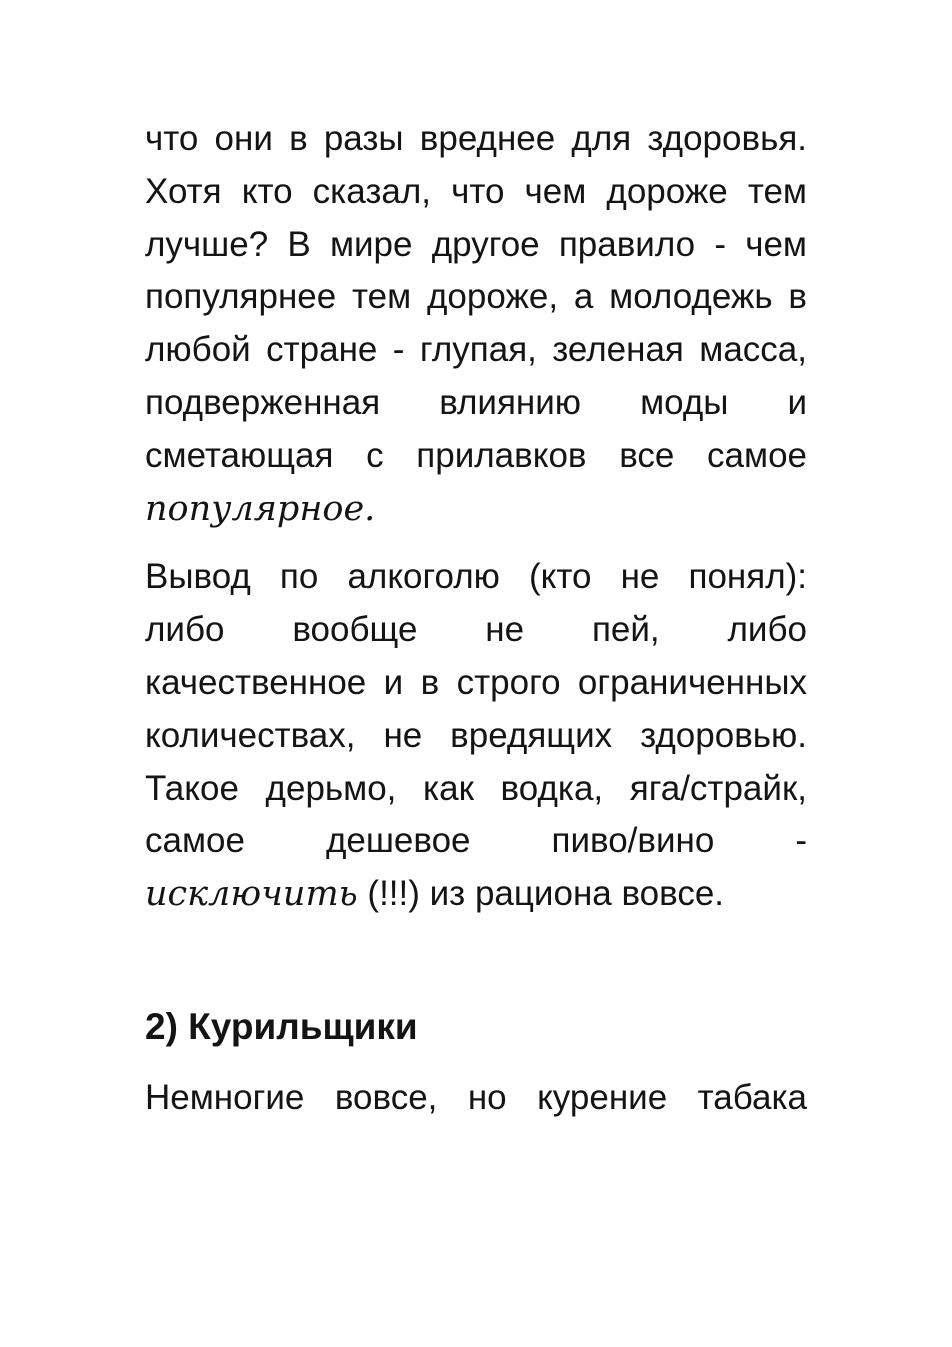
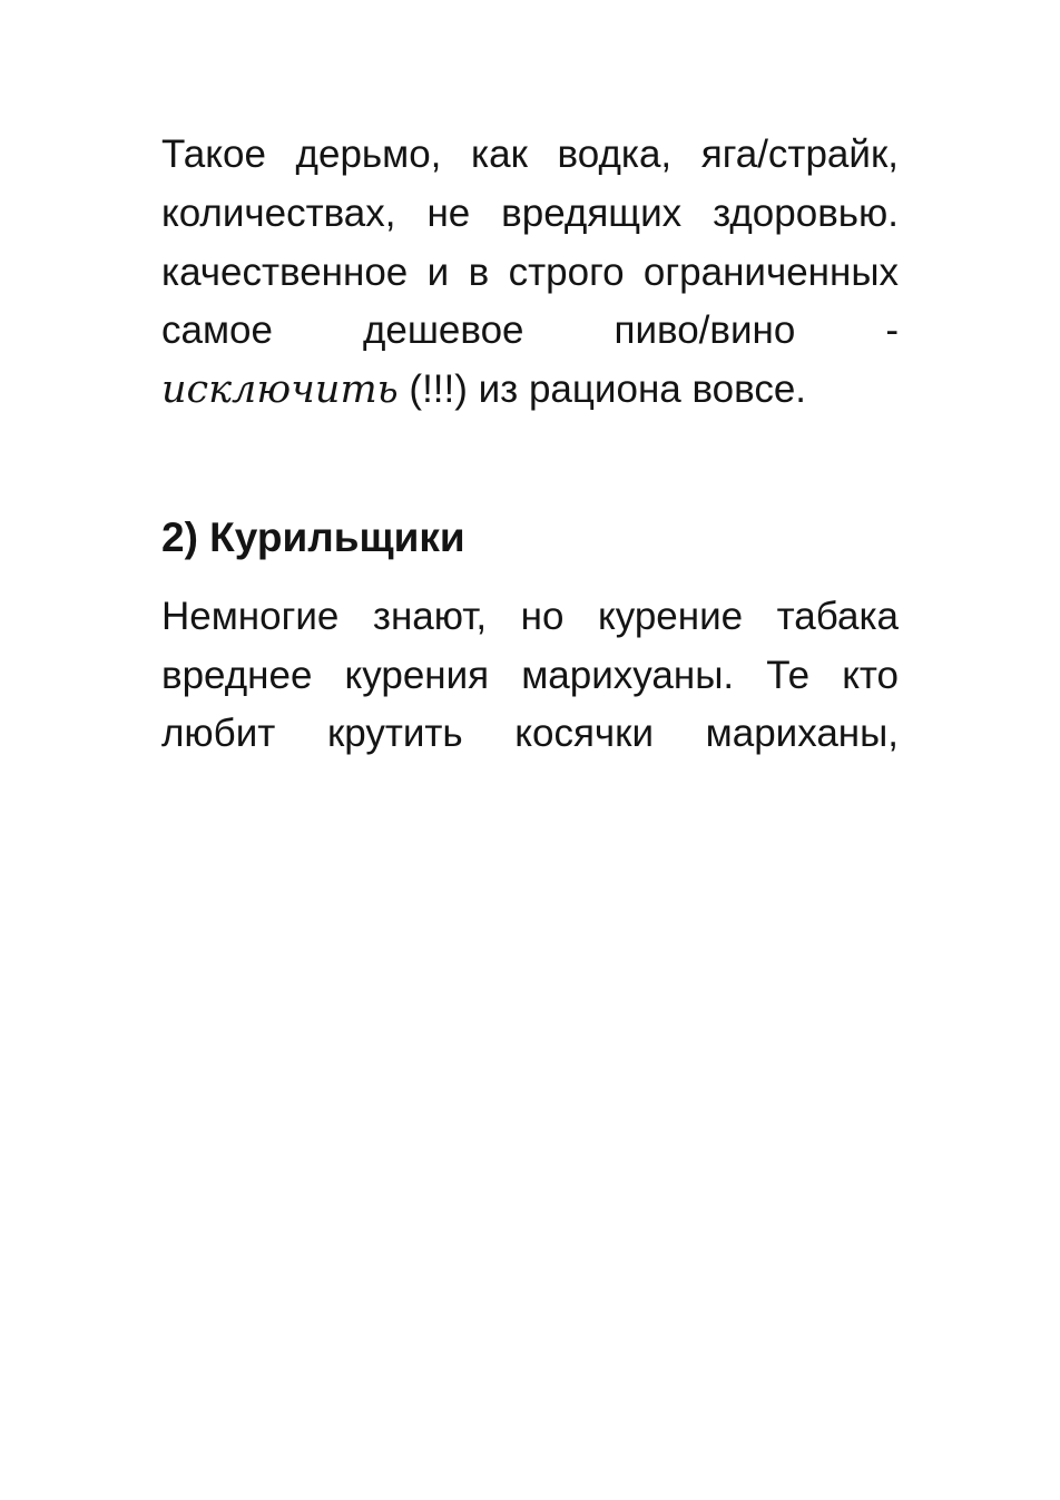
- что они в разы вреднее для здоровья.
- Хотя кто сказал, что чем дороже тем
- лучше? В мире другое правило - чем
- популярнее тем дороже, а молодежь в
- любой стране - глупая, зеленая масса,
- подверженная влиянию моды и
- сметающая с прилавков все самое
- популярное.
- Вывод по алкоголю (кто не понял):
- либо вообще не пей, либо
- качественное и в строго ограниченных
+ Такое дерьмо, как водка, яга/страйк,
  количествах, не вредящих здоровью.
- Такое дерьмо, как водка, яга/страйк,
+ качественное и в строго ограниченных
  самое дешевое пиво/вино -
  исключить (!!!) из рациона вовсе.
  2) Курильщики
- Немногие вовсе, но курение табака
+ Немногие знают, но курение табака
+ вреднее курения марихуаны. Те кто
+ любит крутить косячки мариханы,
